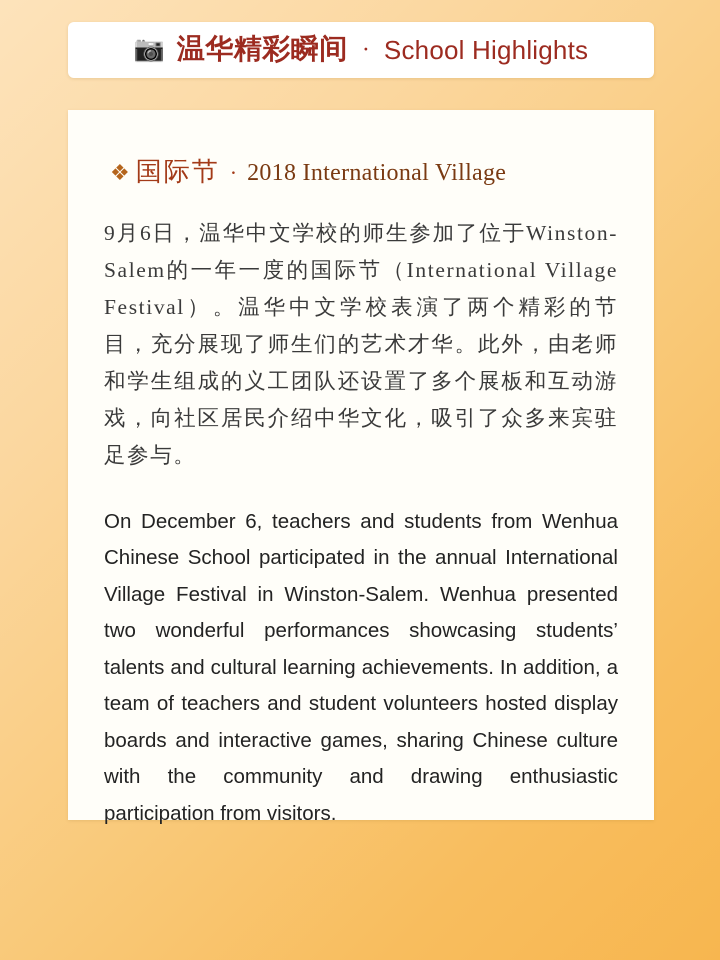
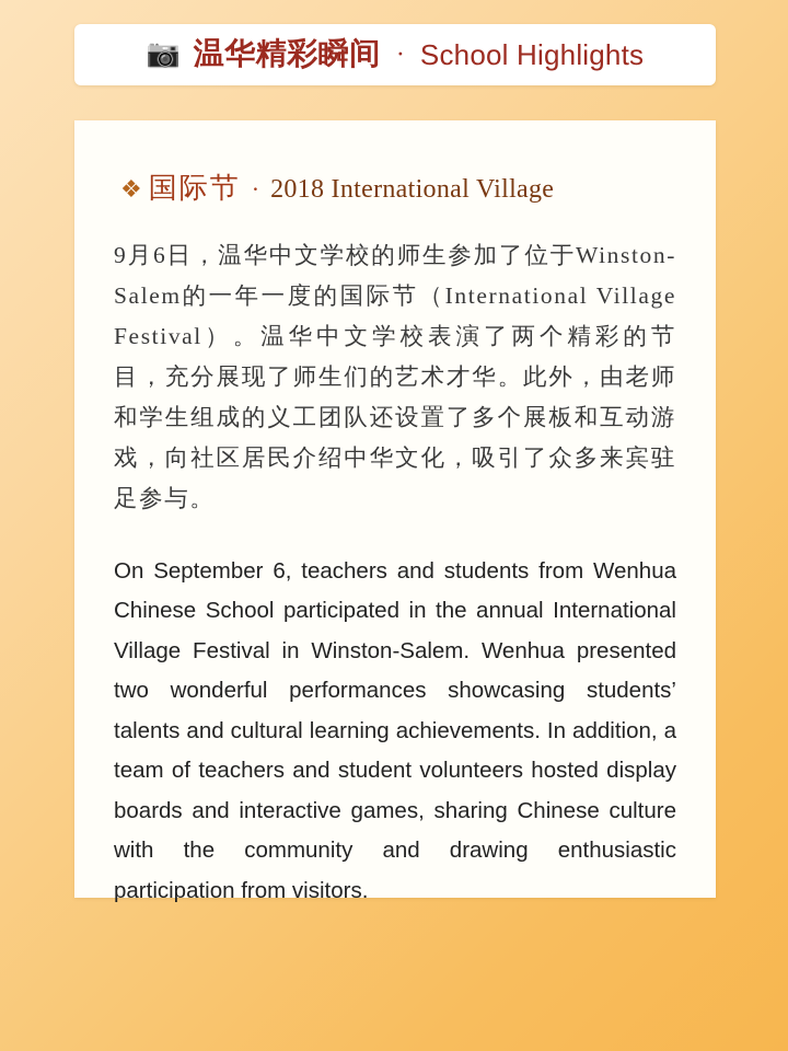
  📷
  温华精彩瞬间
  ·
  School Highlights
  ❖
  国际节
  ·
  2018 International Village
  9月6日，温华中文学校的师生参加了位于Winston-Salem的一年一度的国际节（International Village Festival）。温华中文学校表演了两个精彩的节目，充分展现了师生们的艺术才华。此外，由老师和学生组成的义工团队还设置了多个展板和互动游戏，向社区居民介绍中华文化，吸引了众多来宾驻足参与。
- On December 6, teachers and students from Wenhua Chinese School participated in the annual International Village Festival in Winston-Salem. Wenhua presented two wonderful performances showcasing students’ talents and cultural learning achievements. In addition, a team of teachers and student volunteers hosted display boards and interactive games, sharing Chinese culture with the community and drawing enthusiastic participation from visitors.
+ On September 6, teachers and students from Wenhua Chinese School participated in the annual International Village Festival in Winston-Salem. Wenhua presented two wonderful performances showcasing students’ talents and cultural learning achievements. In addition, a team of teachers and student volunteers hosted display boards and interactive games, sharing Chinese culture with the community and drawing enthusiastic participation from visitors.
